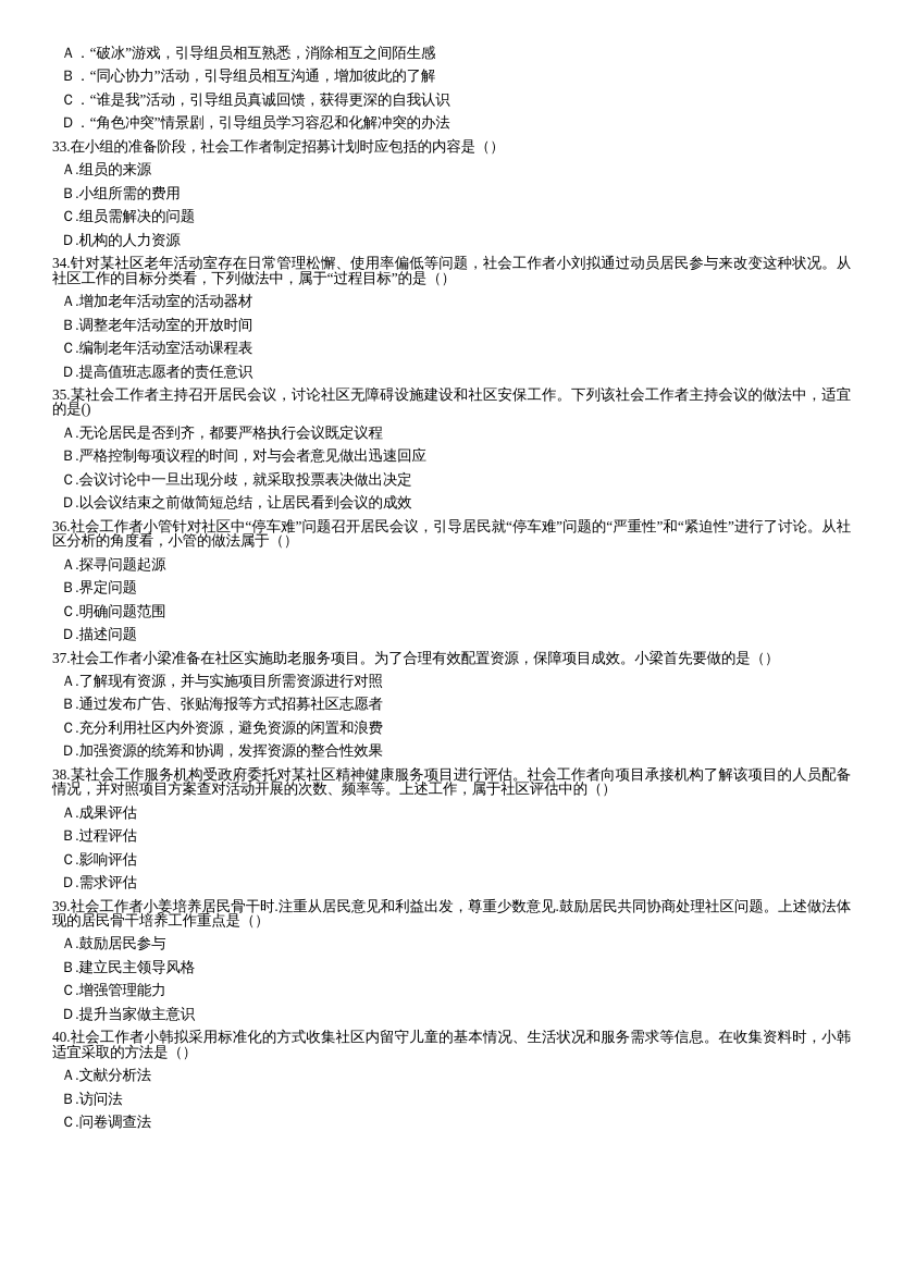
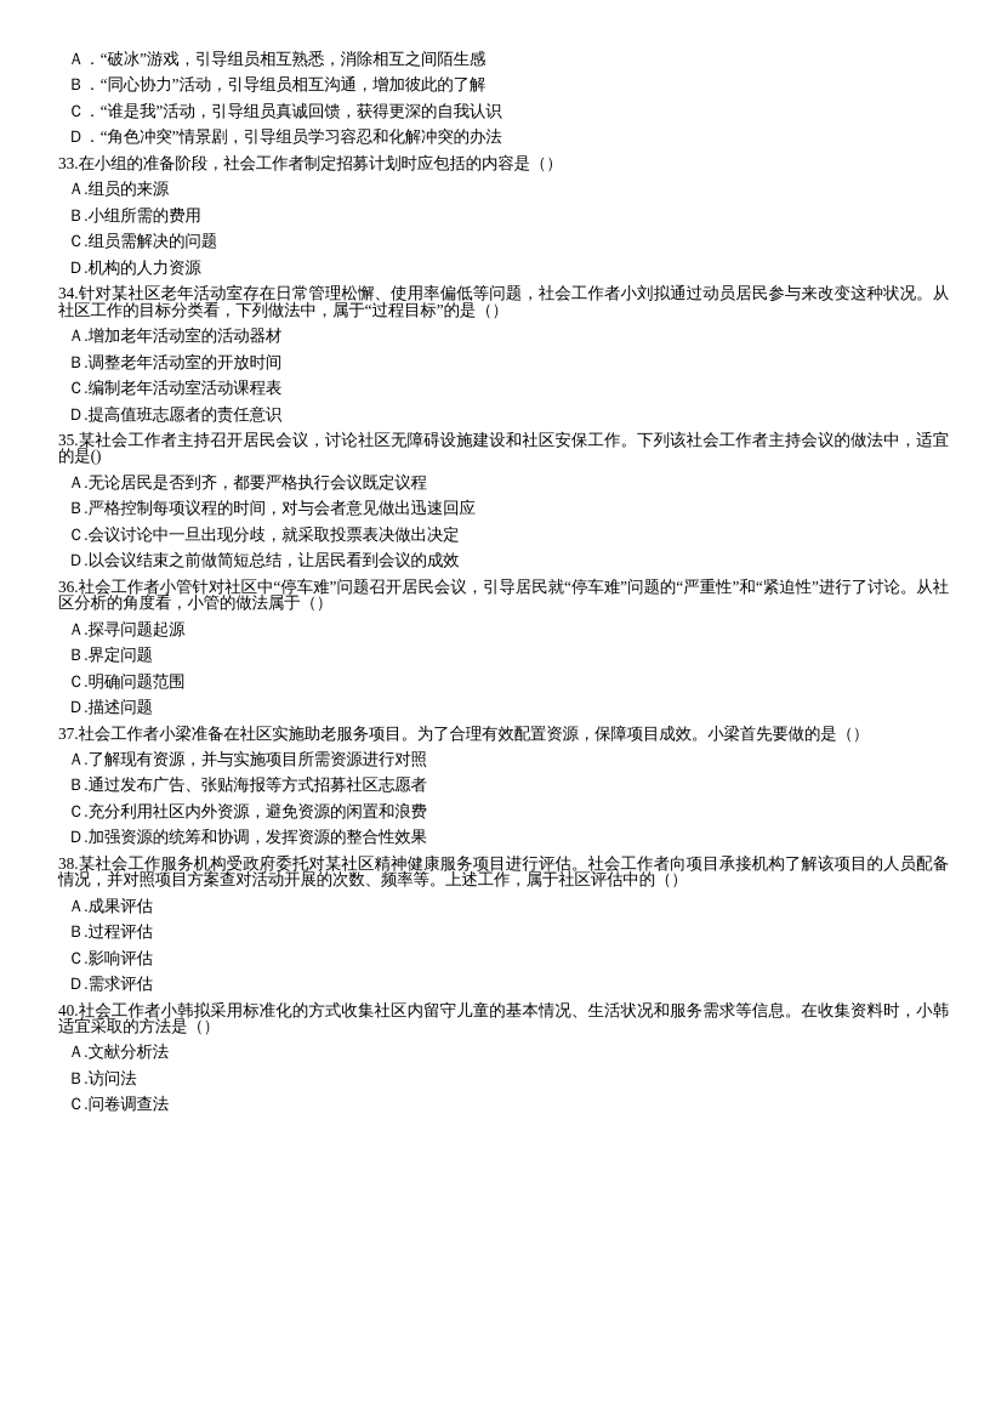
  Ａ．“破冰”游戏，引导组员相互熟悉，消除相互之间陌生感
  Ｂ．“同心协力”活动，引导组员相互沟通，增加彼此的了解
  Ｃ．“谁是我”活动，引导组员真诚回馈，获得更深的自我认识
  Ｄ．“角色冲突”情景剧，引导组员学习容忍和化解冲突的办法
  33.在小组的准备阶段，社会工作者制定招募计划时应包括的内容是（）
  Ａ.组员的来源
  Ｂ.小组所需的费用
  Ｃ.组员需解决的问题
  Ｄ.机构的人力资源
  34.针对某社区老年活动室存在日常管理松懈、使用率偏低等问题，社会工作者小刘拟通过动员居民参与来改变这种状况。从社区工作的目标分类看，下列做法中，属于“过程目标”的是（）
  Ａ.增加老年活动室的活动器材
  Ｂ.调整老年活动室的开放时间
  Ｃ.编制老年活动室活动课程表
  Ｄ.提高值班志愿者的责任意识
  35.某社会工作者主持召开居民会议，讨论社区无障碍设施建设和社区安保工作。下列该社会工作者主持会议的做法中，适宜的是()
  Ａ.无论居民是否到齐，都要严格执行会议既定议程
  Ｂ.严格控制每项议程的时间，对与会者意见做出迅速回应
  Ｃ.会议讨论中一旦出现分歧，就采取投票表决做出决定
  Ｄ.以会议结束之前做简短总结，让居民看到会议的成效
  36.社会工作者小管针对社区中“停车难”问题召开居民会议，引导居民就“停车难”问题的“严重性”和“紧迫性”进行了讨论。从社区分析的角度看，小管的做法属于（）
  Ａ.探寻问题起源
  Ｂ.界定问题
  Ｃ.明确问题范围
  Ｄ.描述问题
  37.社会工作者小梁准备在社区实施助老服务项目。为了合理有效配置资源，保障项目成效。小梁首先要做的是（）
  Ａ.了解现有资源，并与实施项目所需资源进行对照
  Ｂ.通过发布广告、张贴海报等方式招募社区志愿者
  Ｃ.充分利用社区内外资源，避免资源的闲置和浪费
  Ｄ.加强资源的统筹和协调，发挥资源的整合性效果
  38.某社会工作服务机构受政府委托对某社区精神健康服务项目进行评估。社会工作者向项目承接机构了解该项目的人员配备情况，并对照项目方案查对活动开展的次数、频率等。上述工作，属于社区评估中的（）
  Ａ.成果评估
  Ｂ.过程评估
  Ｃ.影响评估
  Ｄ.需求评估
- 39.社会工作者小姜培养居民骨干时.注重从居民意见和利益出发，尊重少数意见.鼓励居民共同协商处理社区问题。上述做法体现的居民骨干培养工作重点是（）
- Ａ.鼓励居民参与
- Ｂ.建立民主领导风格
- Ｃ.增强管理能力
- Ｄ.提升当家做主意识
  40.社会工作者小韩拟采用标准化的方式收集社区内留守儿童的基本情况、生活状况和服务需求等信息。在收集资料时，小韩适宜采取的方法是（）
  Ａ.文献分析法
  Ｂ.访问法
  Ｃ.问卷调查法
